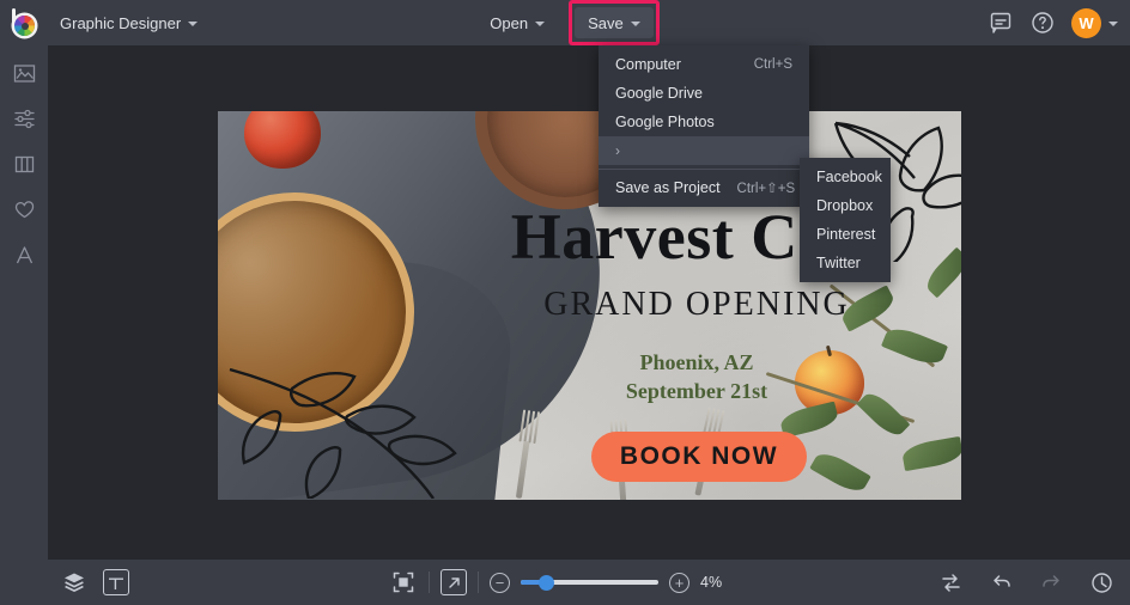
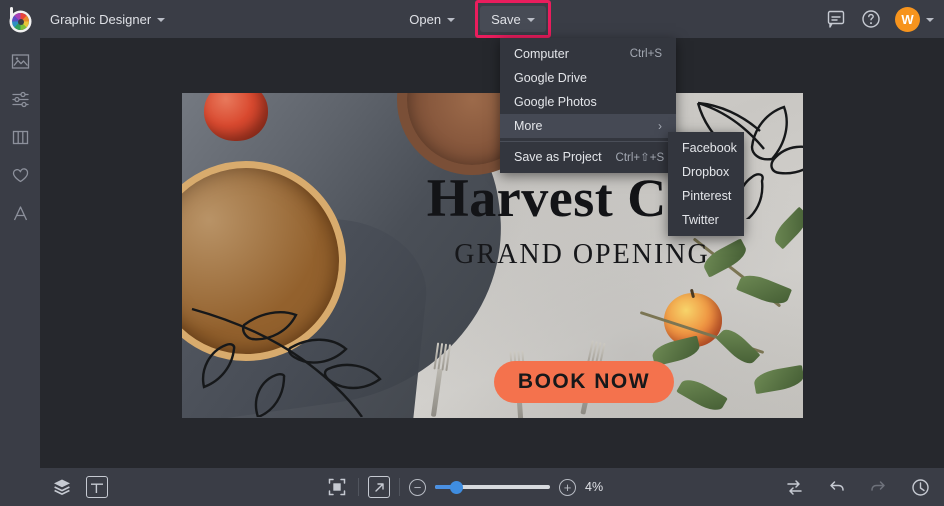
  Graphic Designer
  Open
  Save
  W
  Harvest C
  GRAND OPENING
- Phoenix, AZ
- September 21st
  BOOK NOW
  Computer
  Ctrl+S
  Google Drive
  Google Photos
+ More
  ›
  Save as Project
  Ctrl+⇧+S
  Facebook
  Dropbox
  Pinterest
  Twitter
  −
  +
  4%
